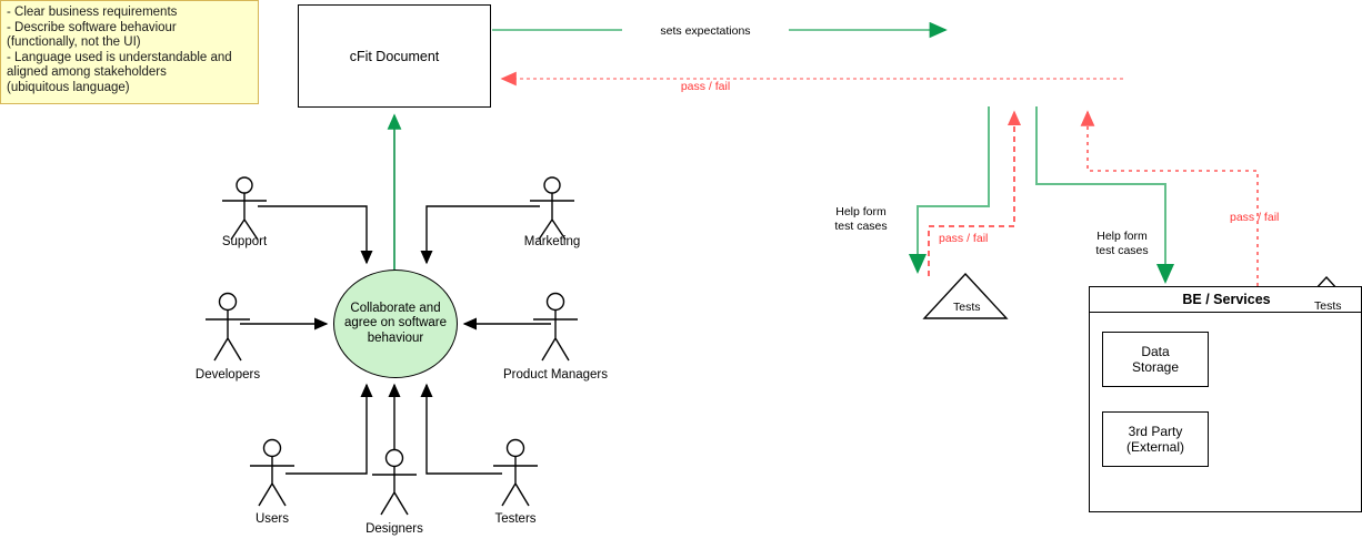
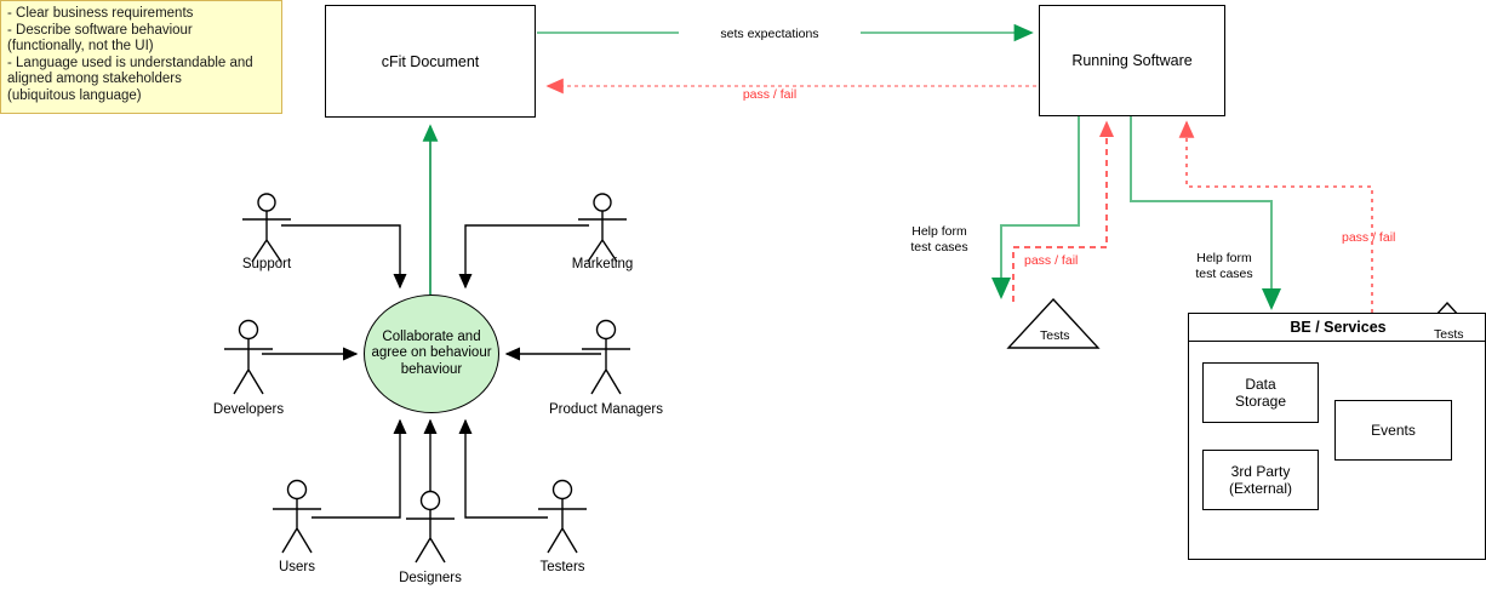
  - Clear business requirements
  - Describe software behaviour
  (functionally, not the UI)
  - Language used is understandable and
  aligned among stakeholders
  (ubiquitous language)
  cFit Document
+ Running Software
- Collaborate and agree on software behaviour
+ Collaborate and agree on behaviour behaviour
  Tests
  BE / Services
  Tests
  Data
  Storage
+ Events
  3rd Party
  (External)
  Support
  Marketing
  Developers
  Product Managers
  Users
  Designers
  Testers
  sets expectations
  pass / fail
  Help form
  test cases
  pass / fail
  Help form
  test cases
  pass / fail
